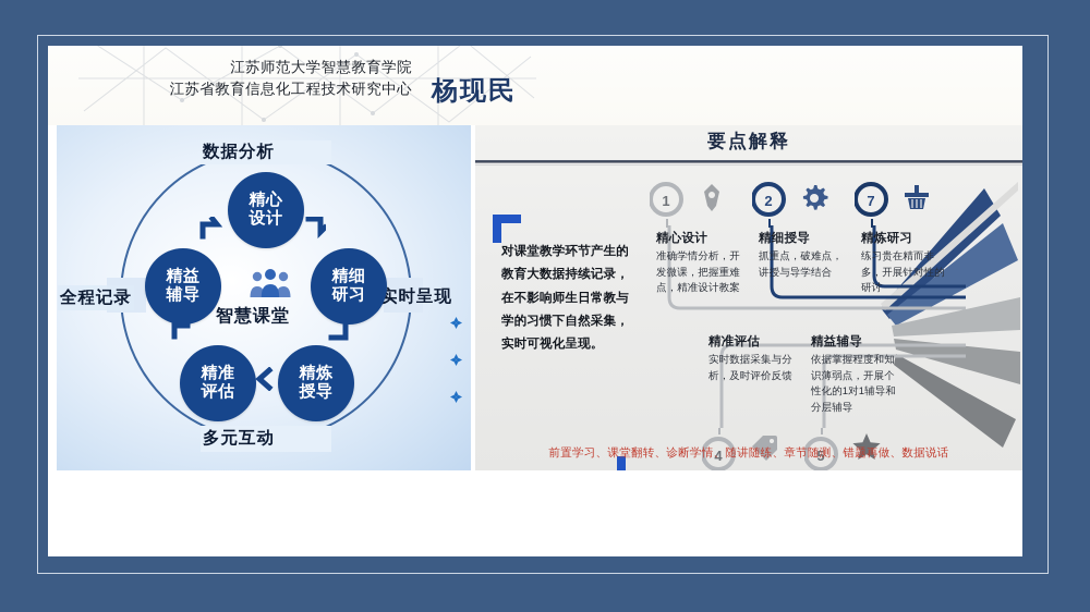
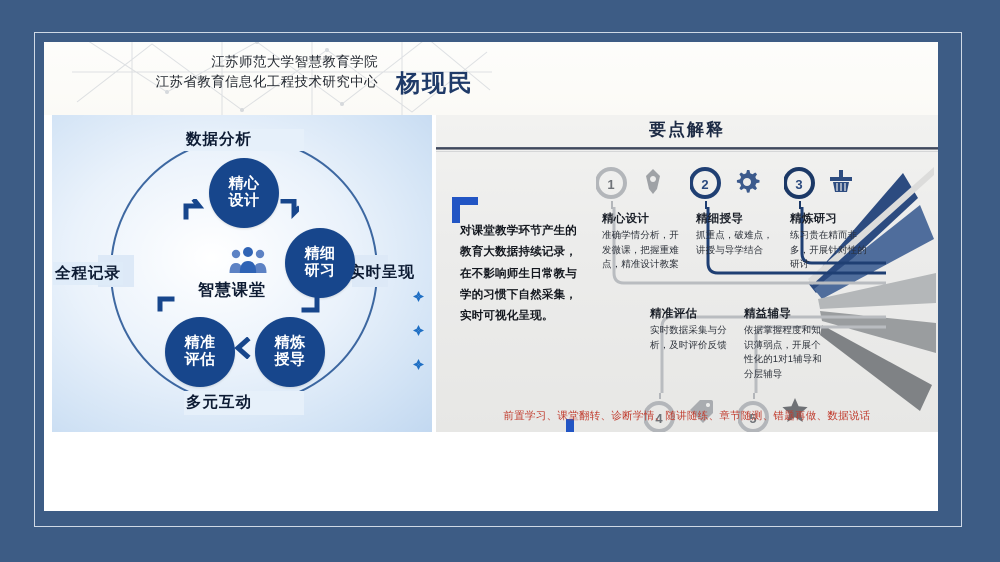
  江苏师范大学智慧教育学院
  江苏省教育信息化工程技术研究中心
  杨现民
  数据分析
  实时呈现
  多元互动
  全程记录
  精心
  设计
  精细
  研习
  精炼
  授导
  精准
  评估
- 精益
- 辅导
  智慧课堂
  要点解释
  对课堂教学环节产生的教育大数据持续记录，在不影响师生日常教与学的习惯下自然采集，实时可视化呈现。
  1
  精心设计
  准确学情分析，开发微课，把握重难点，精准设计教案
  2
  精细授导
  抓重点，破难点，讲授与导学结合
- 7
+ 3
  精炼研习
  练习贵在精而非多，开展针对性的研讨
  精准评估
  实时数据采集与分析，及时评价反馈
  4
  精益辅导
  依据掌握程度和知识薄弱点，开展个性化的1对1辅导和分层辅导
  5
  前置学习、课堂翻转、诊断学情、随讲随练、章节随测、错题再做、数据说话
